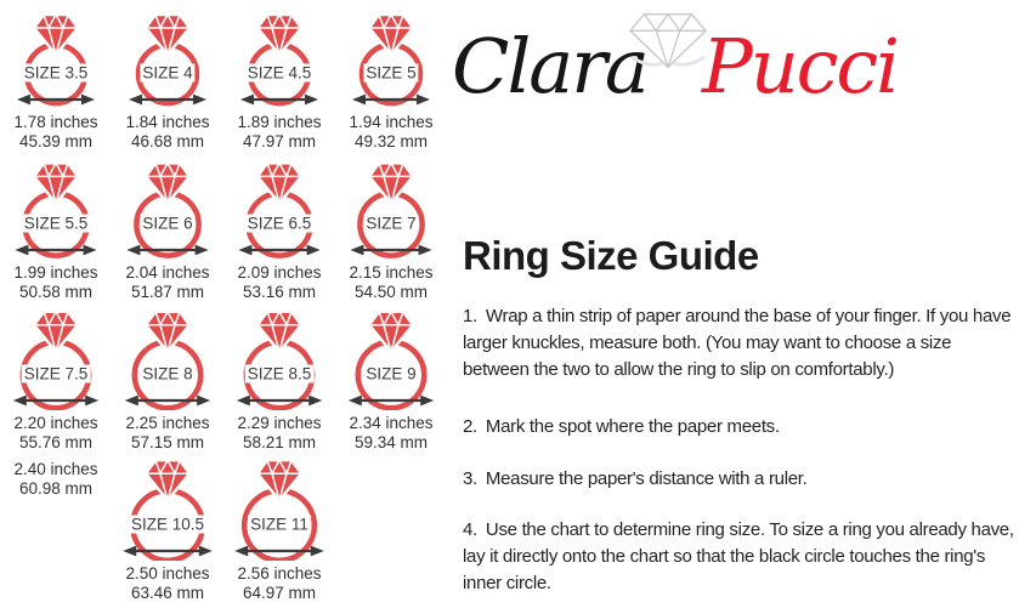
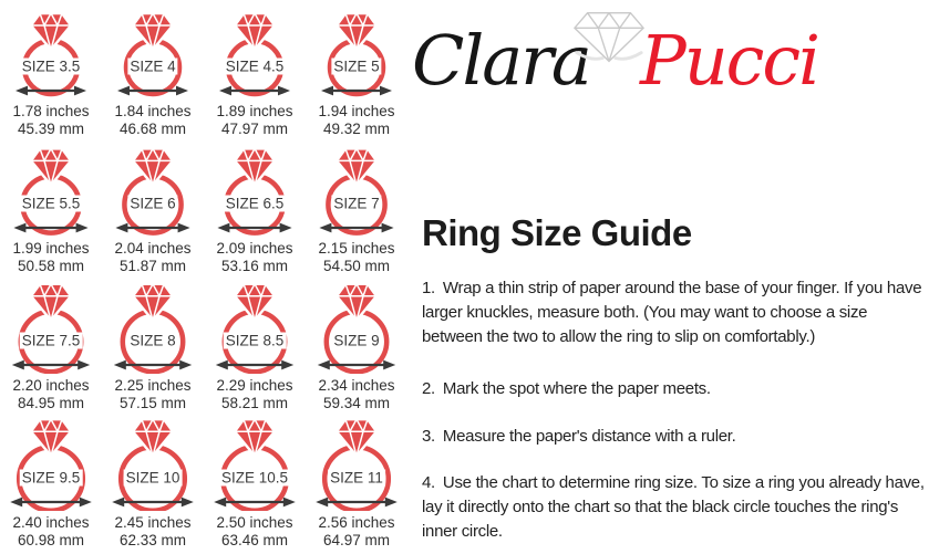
  SIZE 3.5
  1.78 inches
  45.39 mm
  SIZE 4
  1.84 inches
  46.68 mm
  SIZE 4.5
  1.89 inches
  47.97 mm
  SIZE 5
  1.94 inches
  49.32 mm
  SIZE 5.5
  1.99 inches
  50.58 mm
  SIZE 6
  2.04 inches
  51.87 mm
  SIZE 6.5
  2.09 inches
  53.16 mm
  SIZE 7
  2.15 inches
  54.50 mm
  SIZE 7.5
  2.20 inches
- 55.76 mm
+ 84.95 mm
  SIZE 8
  2.25 inches
  57.15 mm
  SIZE 8.5
  2.29 inches
  58.21 mm
  SIZE 9
  2.34 inches
  59.34 mm
+ SIZE 9.5
  2.40 inches
  60.98 mm
+ SIZE 10
+ 2.45 inches
+ 62.33 mm
  SIZE 10.5
  2.50 inches
  63.46 mm
  SIZE 11
  2.56 inches
  64.97 mm
  Clara
  Pucci
  Ring Size Guide
  1. Wrap a thin strip of paper around the base of your finger. If you have larger knuckles, measure both. (You may want to choose a size between the two to allow the ring to slip on comfortably.)
  2. Mark the spot where the paper meets.
  3. Measure the paper's distance with a ruler.
  4. Use the chart to determine ring size. To size a ring you already have, lay it directly onto the chart so that the black circle touches the ring's inner circle.
